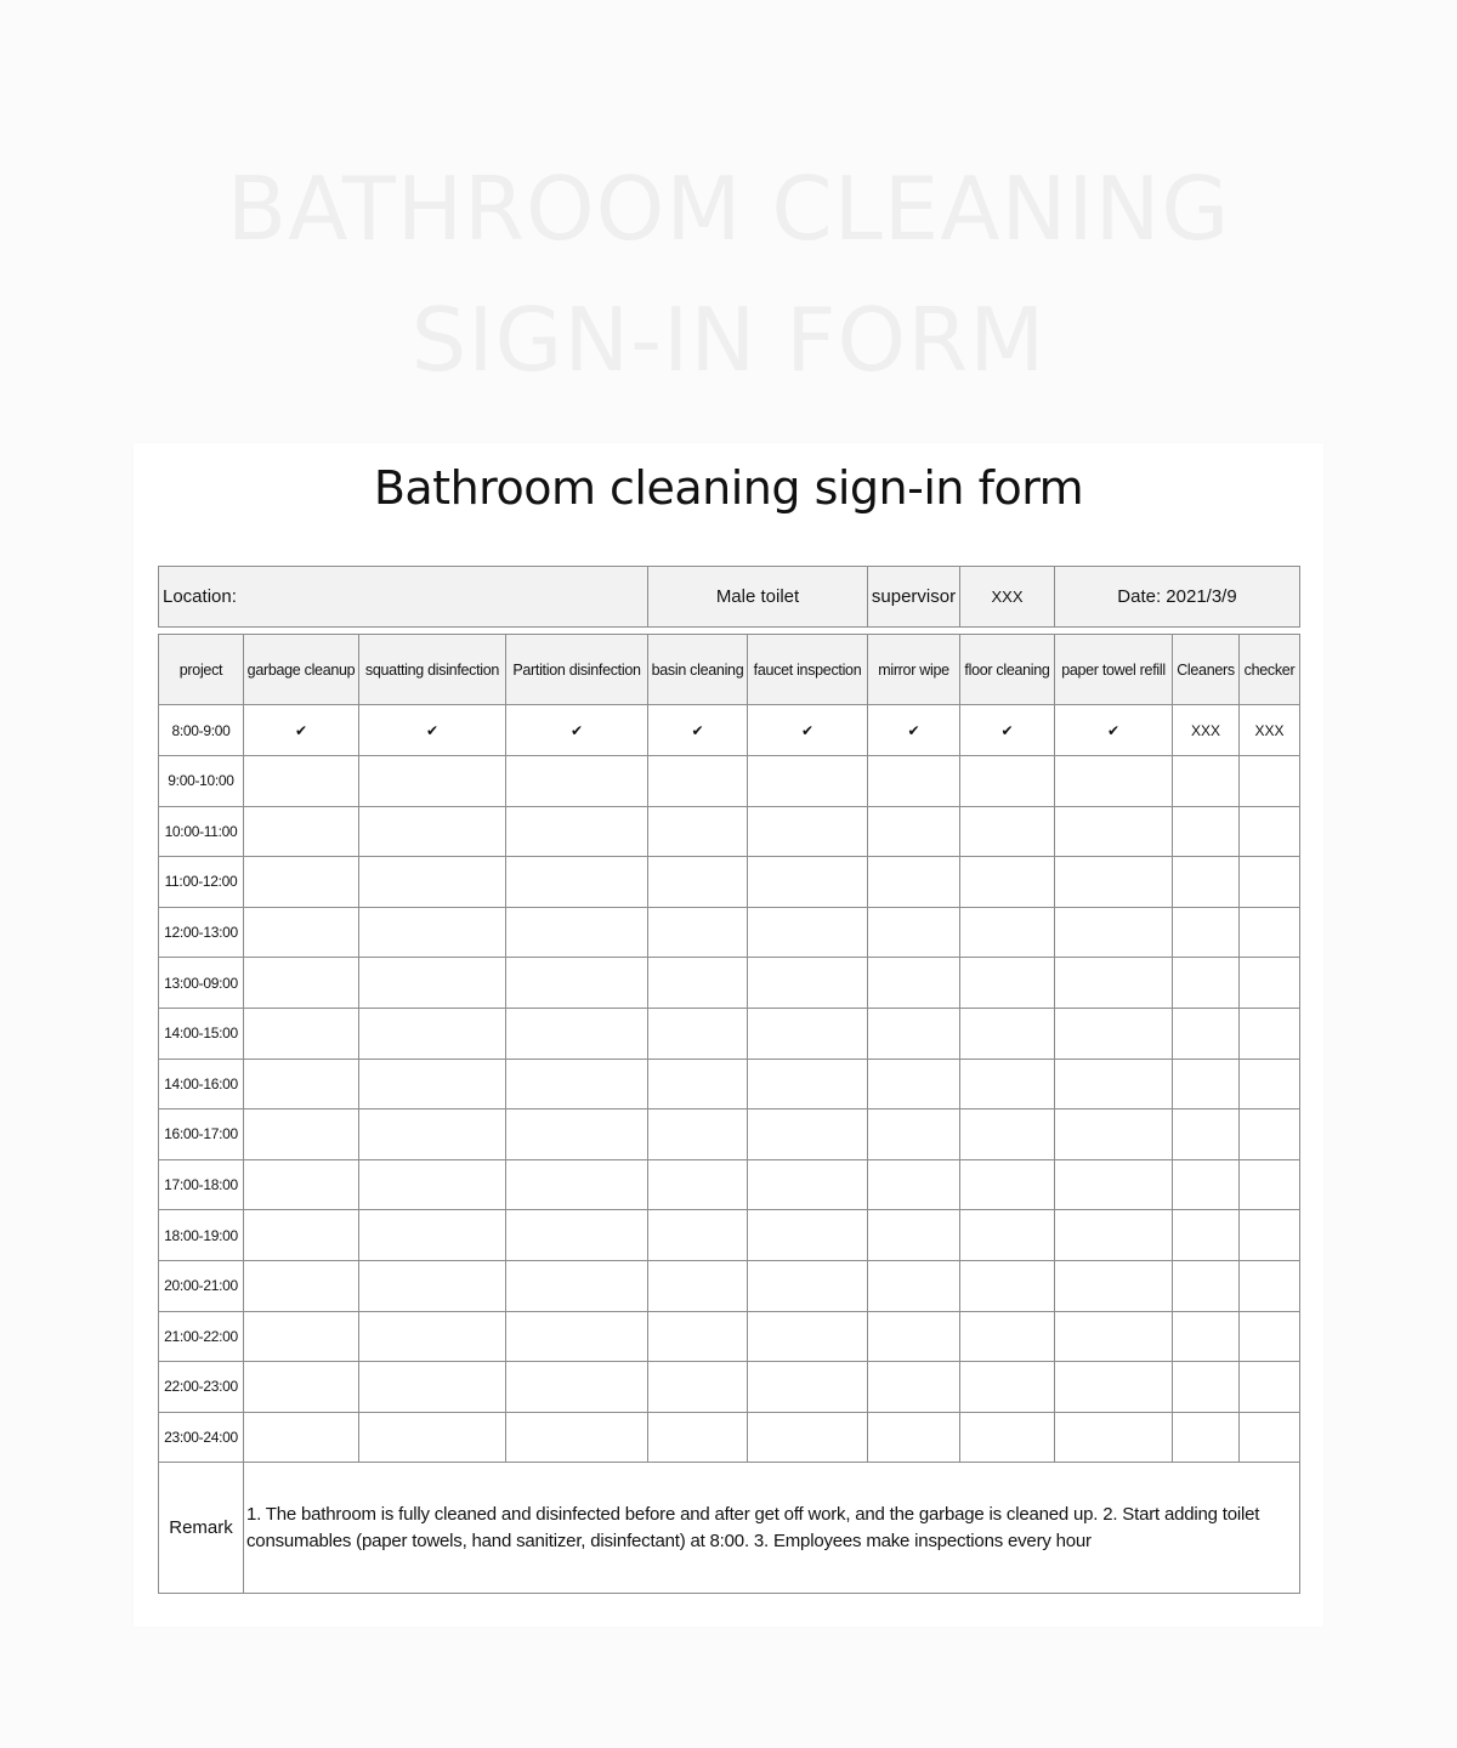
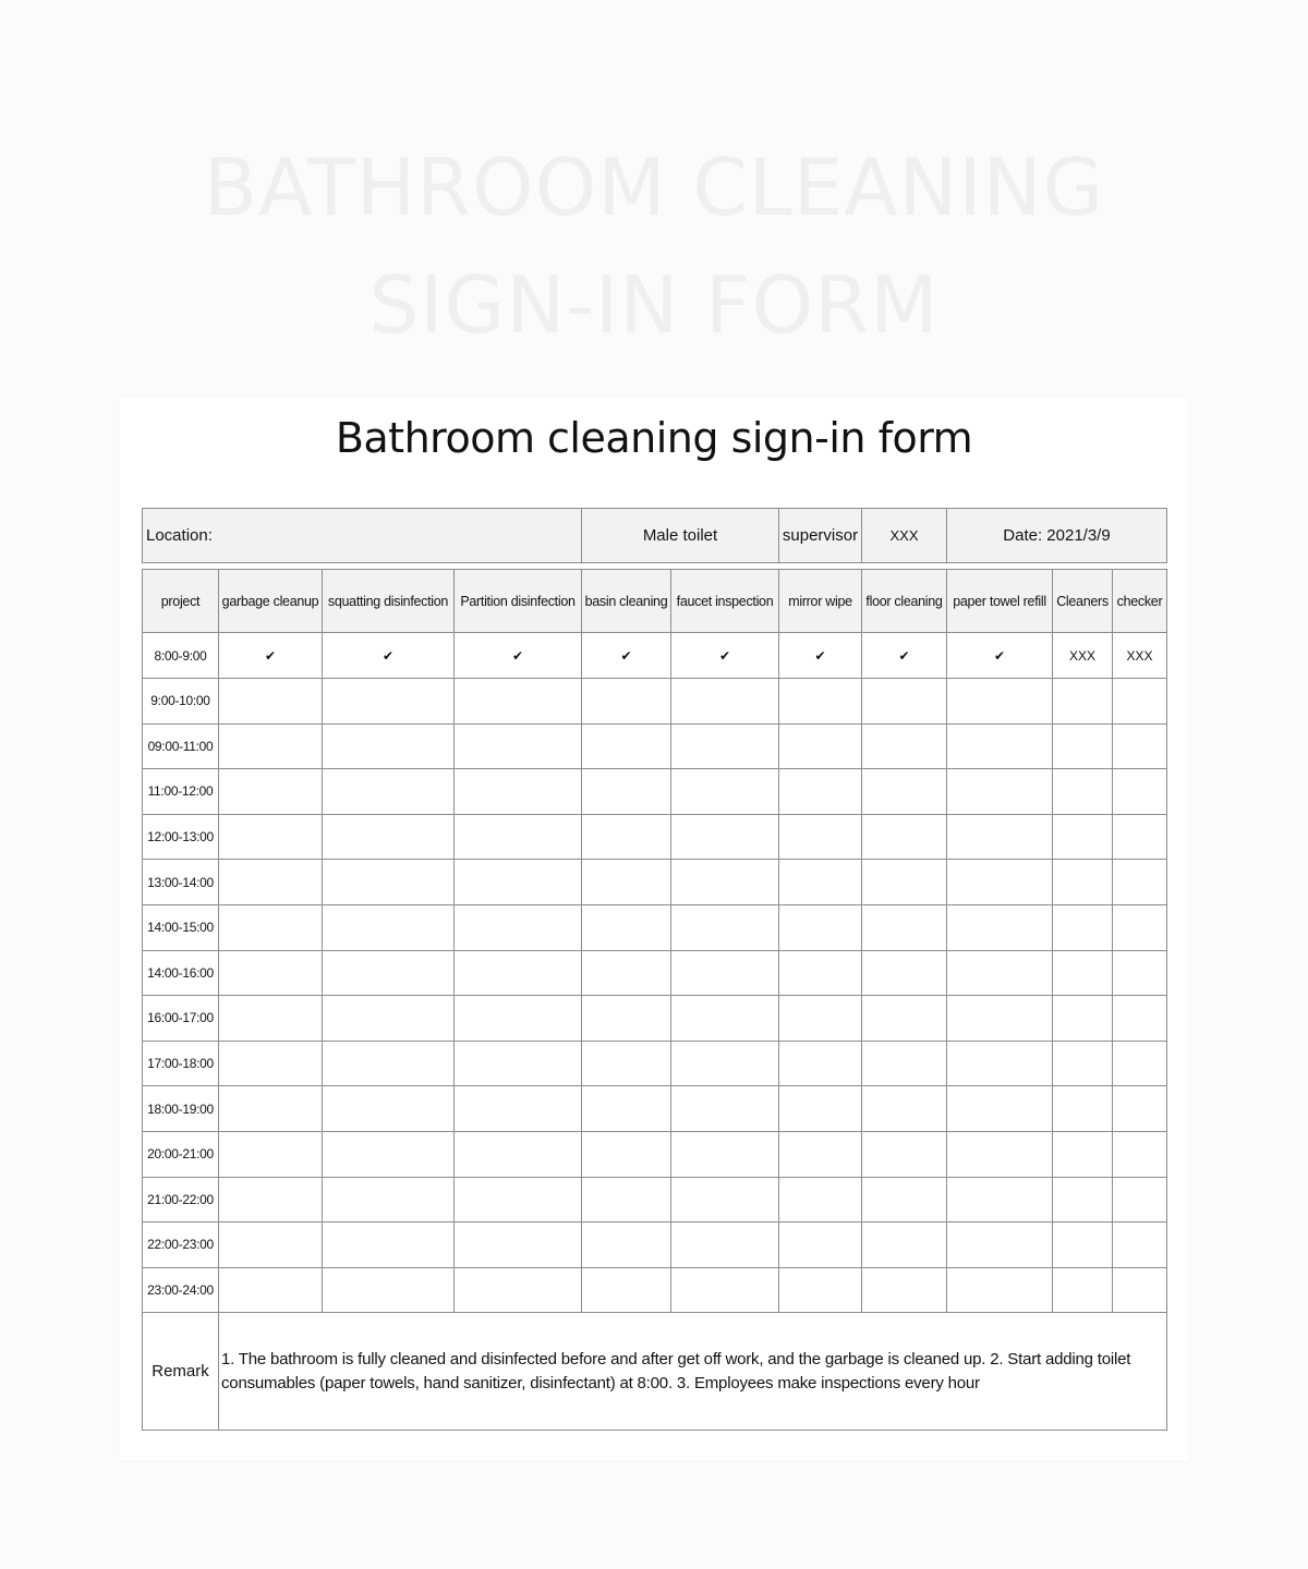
  Bathroom cleaning sign-in form
  Location:	Male toilet	supervisor	XXX	Date: 2021/3/9
  project	garbage cleanup	squatting disinfection	Partition disinfection	basin cleaning	faucet inspection	mirror wipe	floor cleaning	paper towel refill	Cleaners	checker
  8:00-9:00	✔	✔	✔	✔	✔	✔	✔	✔	XXX	XXX
  9:00-10:00
- 10:00-11:00
+ 09:00-11:00
  11:00-12:00
  12:00-13:00
- 13:00-09:00
+ 13:00-14:00
  14:00-15:00
  14:00-16:00
  16:00-17:00
  17:00-18:00
  18:00-19:00
  20:00-21:00
  21:00-22:00
  22:00-23:00
  23:00-24:00
  Remark	1. The bathroom is fully cleaned and disinfected before and after get off work, and the garbage is cleaned up. 2. Start adding toilet consumables (paper towels, hand sanitizer, disinfectant) at 8:00. 3. Employees make inspections every hour
